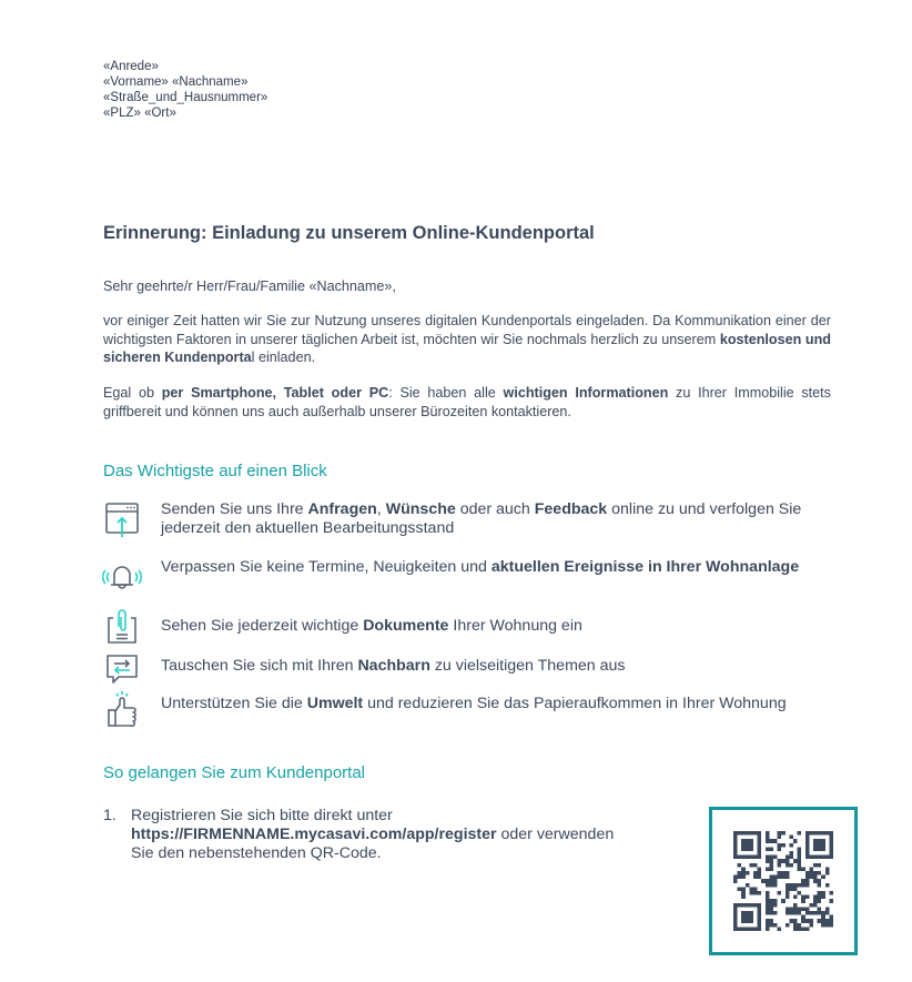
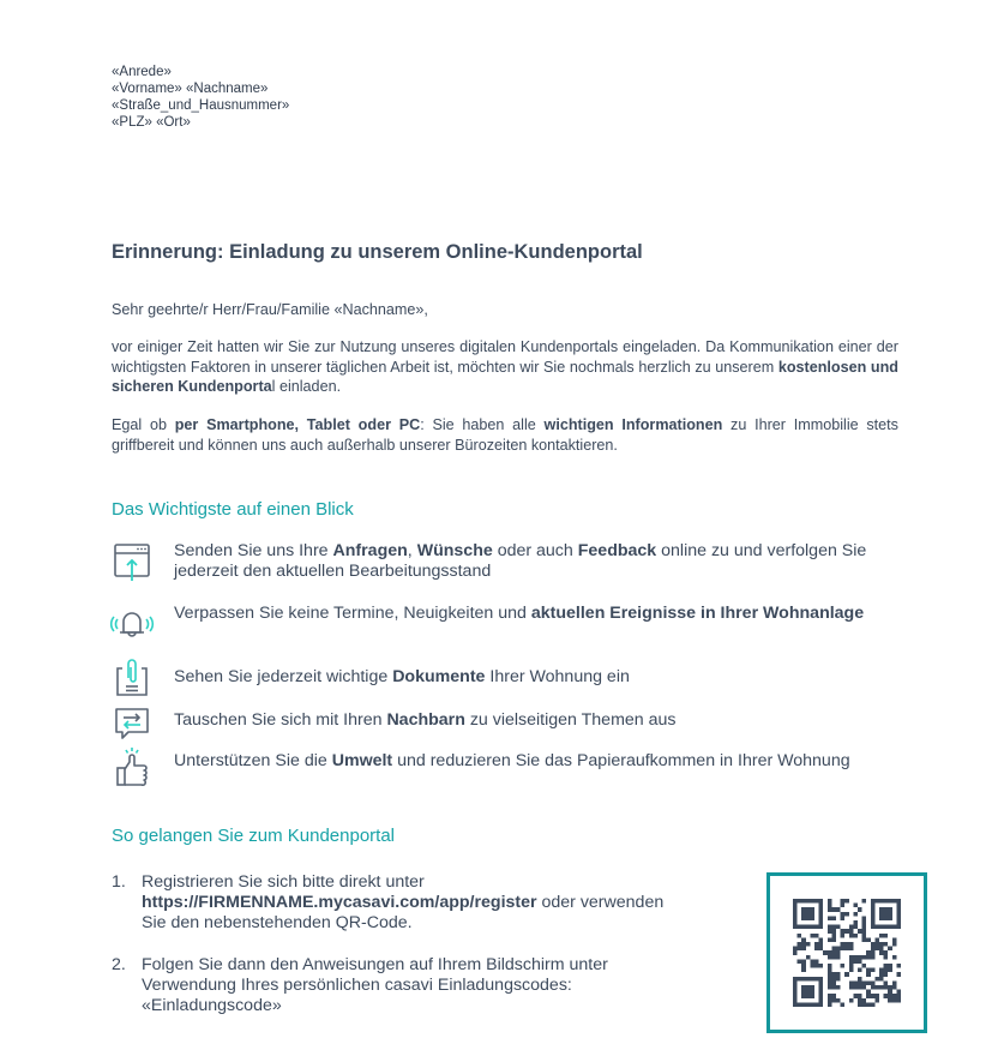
  «Anrede»
  «Vorname» «Nachname»
  «Straße_und_Hausnummer»
  «PLZ» «Ort»
  Erinnerung: Einladung zu unserem Online-Kundenportal
  Sehr geehrte/r Herr/Frau/Familie «Nachname»,
  vor einiger Zeit hatten wir Sie zur Nutzung unseres digitalen Kundenportals eingeladen. Da Kommunikation einer der wichtigsten Faktoren in unserer täglichen Arbeit ist, möchten wir Sie nochmals herzlich zu unserem kostenlosen und sicheren Kundenportal einladen.
  Egal ob per Smartphone, Tablet oder PC: Sie haben alle wichtigen Informationen zu Ihrer Immobilie stets griffbereit und können uns auch außerhalb unserer Bürozeiten kontaktieren.
  Das Wichtigste auf einen Blick
  Senden Sie uns Ihre Anfragen, Wünsche oder auch Feedback online zu und verfolgen Sie jederzeit den aktuellen Bearbeitungsstand
  Verpassen Sie keine Termine, Neuigkeiten und aktuellen Ereignisse in Ihrer Wohnanlage
  Sehen Sie jederzeit wichtige Dokumente Ihrer Wohnung ein
  Tauschen Sie sich mit Ihren Nachbarn zu vielseitigen Themen aus
  Unterstützen Sie die Umwelt und reduzieren Sie das Papieraufkommen in Ihrer Wohnung
  So gelangen Sie zum Kundenportal
  1.
  Registrieren Sie sich bitte direkt unter https://FIRMENNAME.mycasavi.com/app/register oder verwenden Sie den nebenstehenden QR-Code.
+ 2.
+ Folgen Sie dann den Anweisungen auf Ihrem Bildschirm unter Verwendung Ihres persönlichen casavi Einladungscodes: «Einladungscode»
